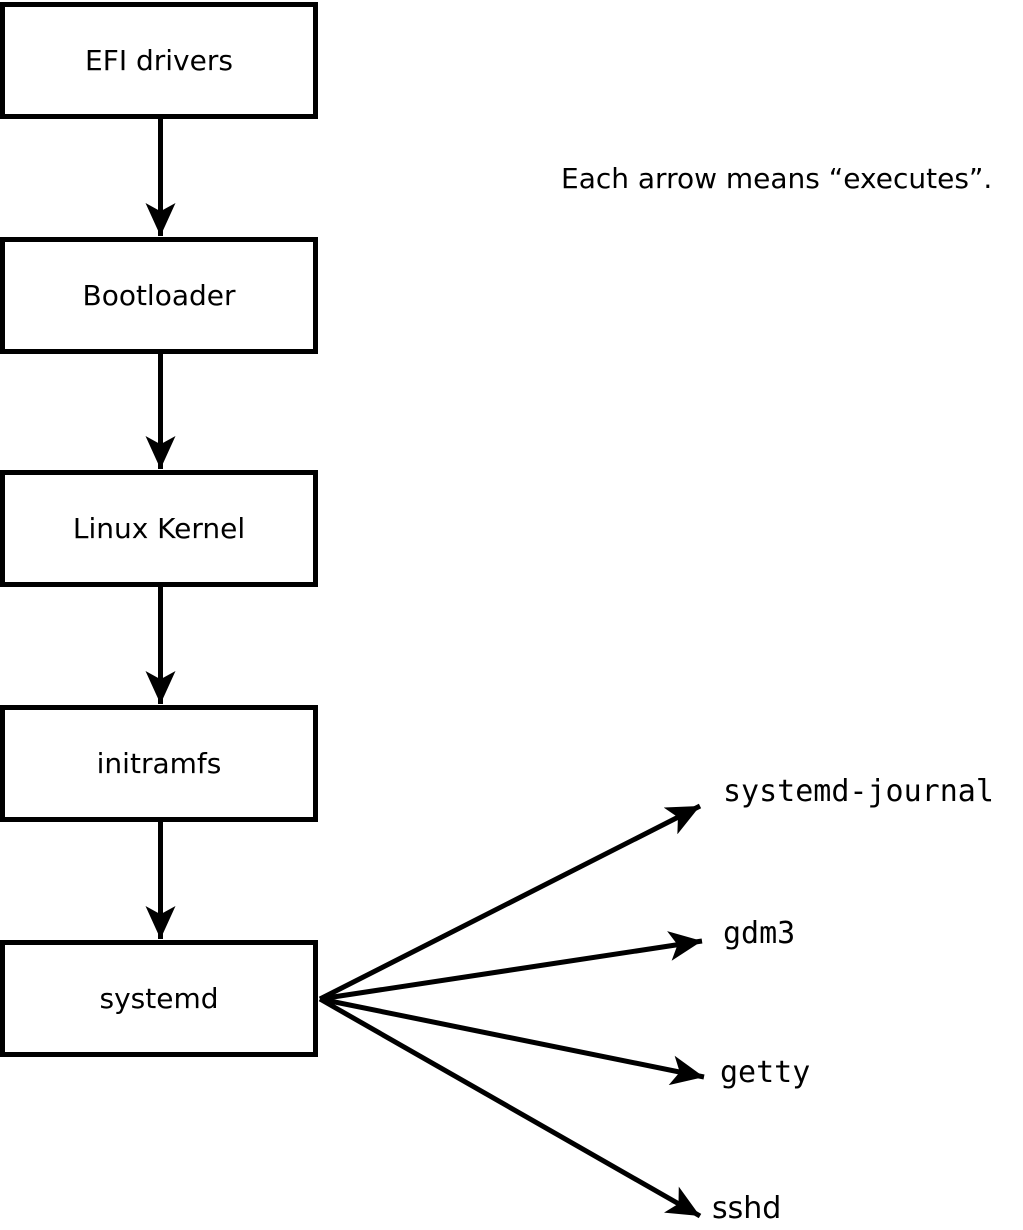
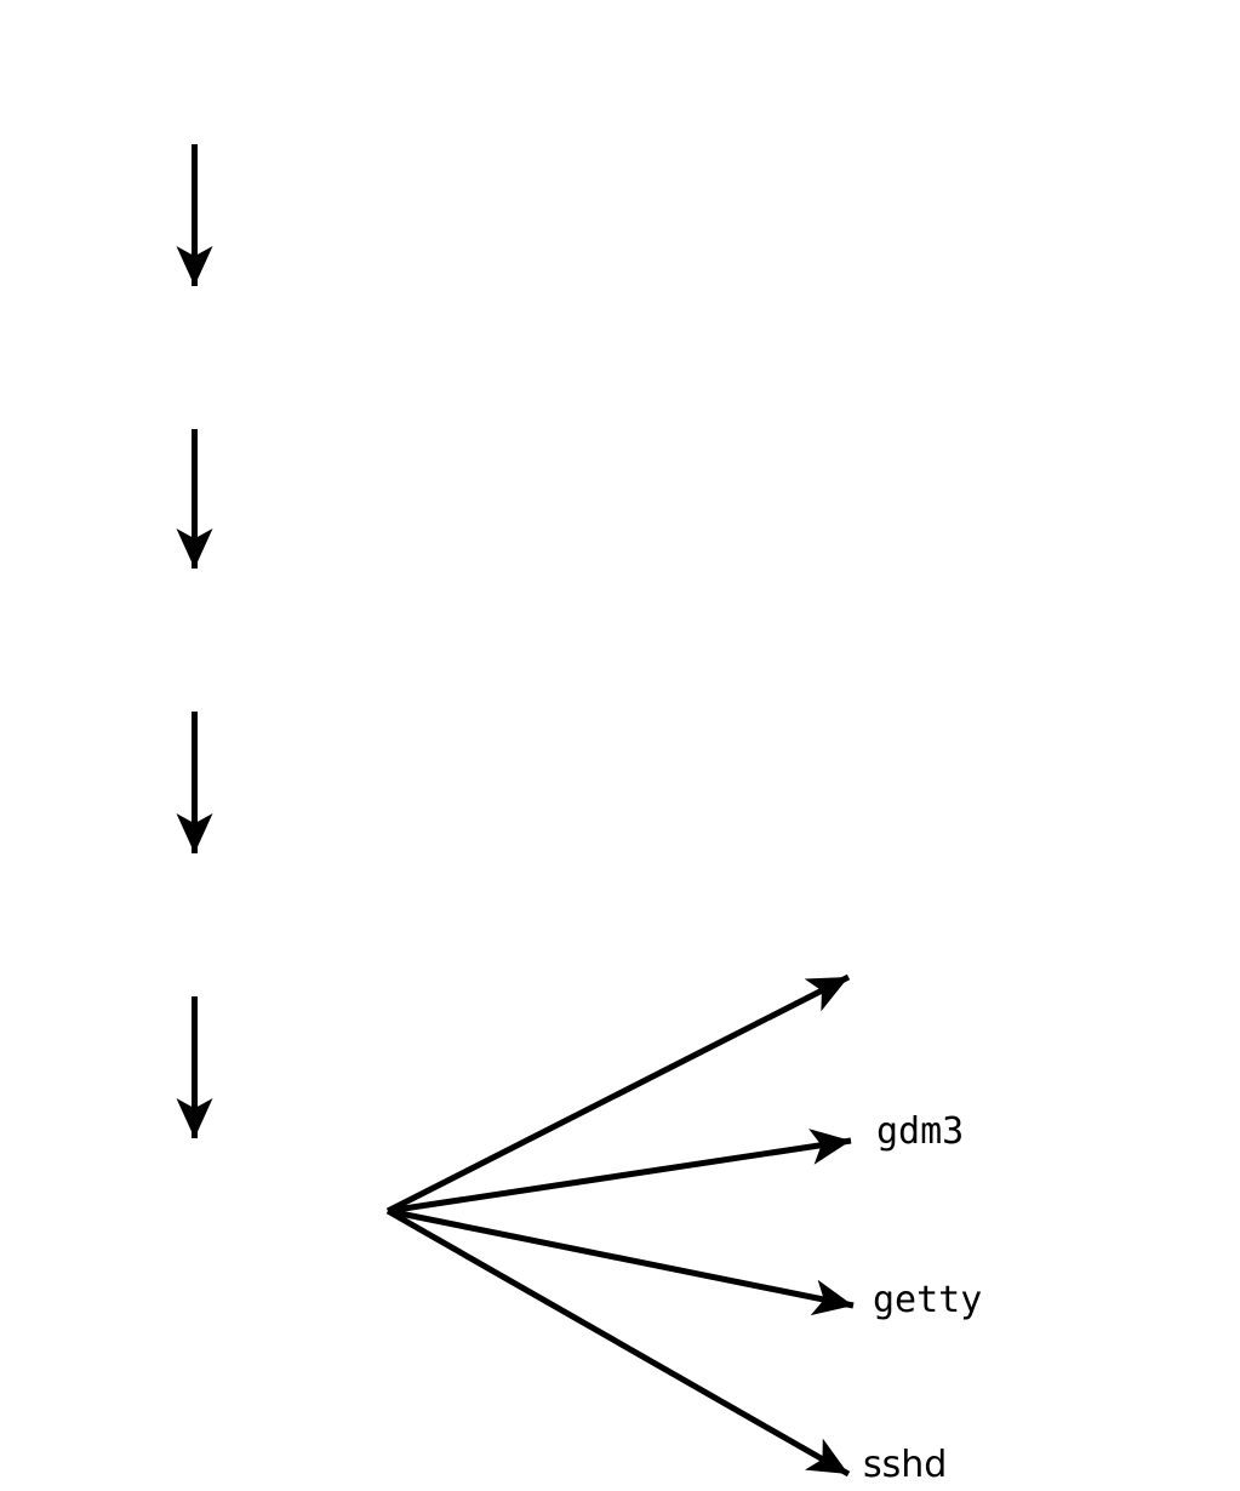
- EFI drivers
- Bootloader
- Linux Kernel
- initramfs
- systemd
- Each arrow means “executes”.
- systemd-journal
  gdm3
  getty
  sshd
